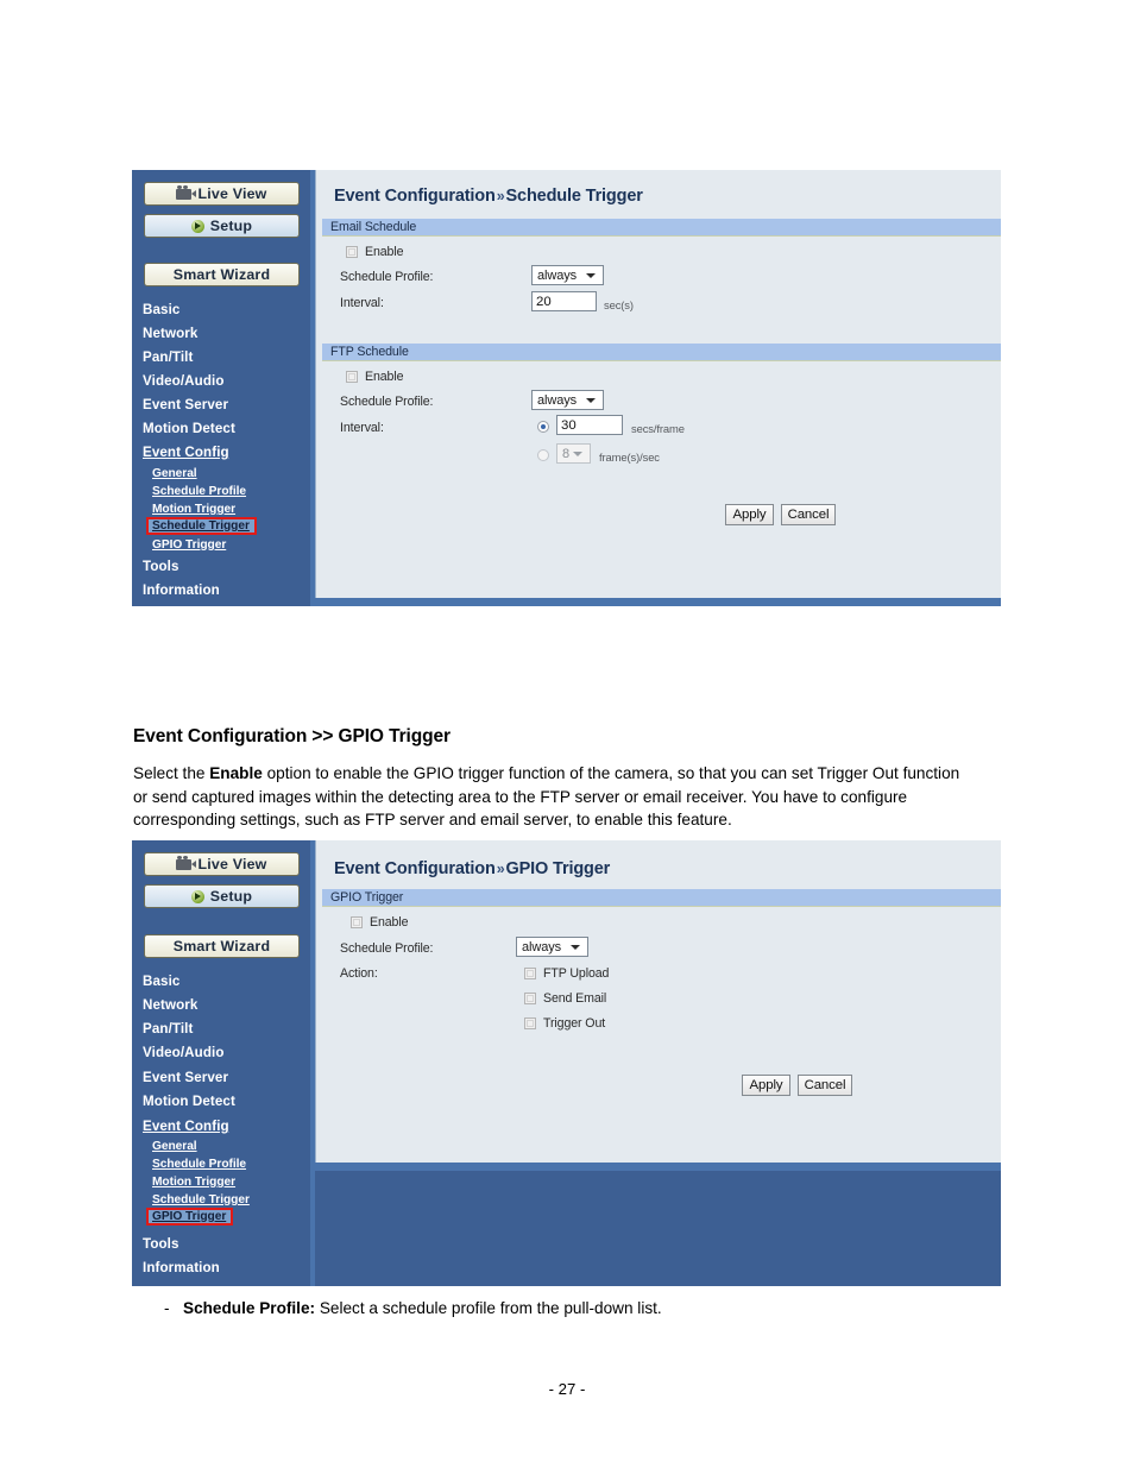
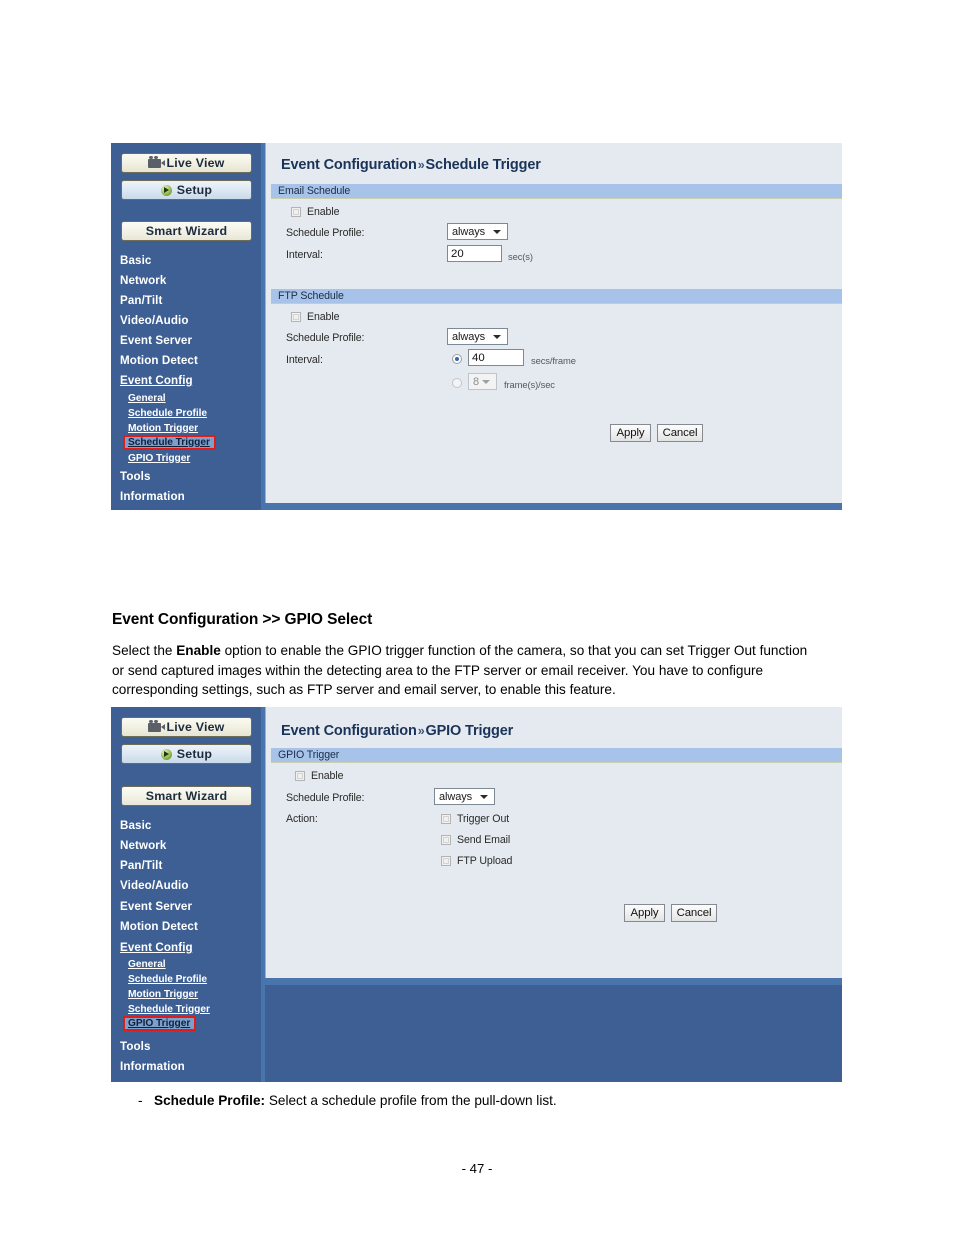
  Live View
  Setup
  Smart Wizard
  Basic
  Network
  Pan/Tilt
  Video/Audio
  Event Server
  Motion Detect
  Event Config
  General
  Schedule Profile
  Motion Trigger
  Schedule Trigger
  GPIO Trigger
  Tools
  Information
  Event Configuration»Schedule Trigger
  Email Schedule
  Enable
  Schedule Profile:
  always
  Interval:
  20
  sec(s)
  FTP Schedule
  Enable
  Schedule Profile:
  always
  Interval:
- 30
+ 40
  secs/frame
  8
  frame(s)/sec
  Apply
  Cancel
- Event Configuration >> GPIO Trigger
+ Event Configuration >> GPIO Select
  Select the Enable option to enable the GPIO trigger function of the camera, so that you can set Trigger Out function or send captured images within the detecting area to the FTP server or email receiver. You have to configure corresponding settings, such as FTP server and email server, to enable this feature.
  Live View
  Setup
  Smart Wizard
  Basic
  Network
  Pan/Tilt
  Video/Audio
  Event Server
  Motion Detect
  Event Config
  General
  Schedule Profile
  Motion Trigger
  Schedule Trigger
  GPIO Trigger
  Tools
  Information
  Event Configuration»GPIO Trigger
  GPIO Trigger
  Enable
  Schedule Profile:
  always
  Action:
- FTP Upload
+ Trigger Out
  Send Email
- Trigger Out
+ FTP Upload
  Apply
  Cancel
  - Schedule Profile: Select a schedule profile from the pull-down list.
- - 27 -
+ - 47 -
